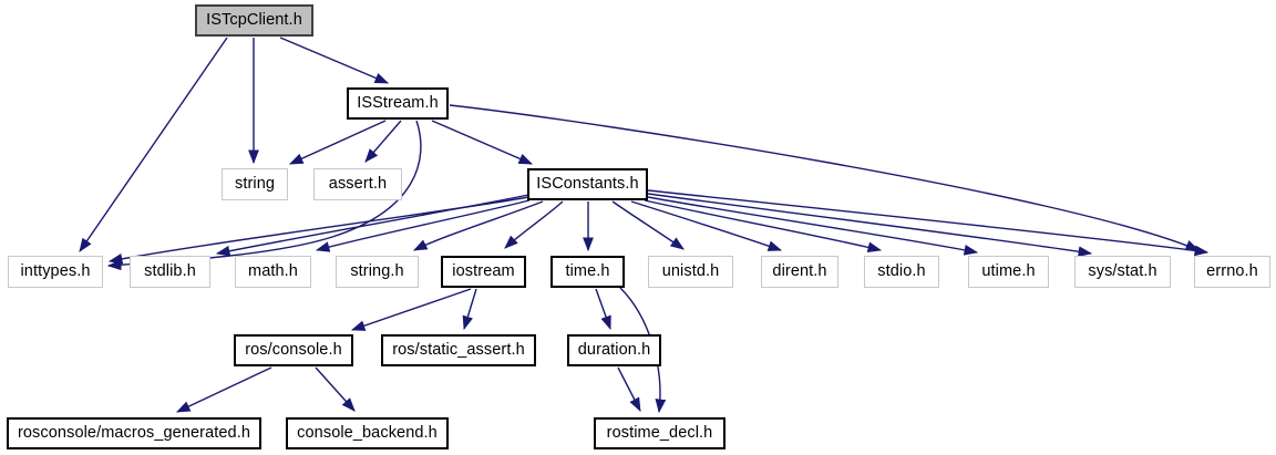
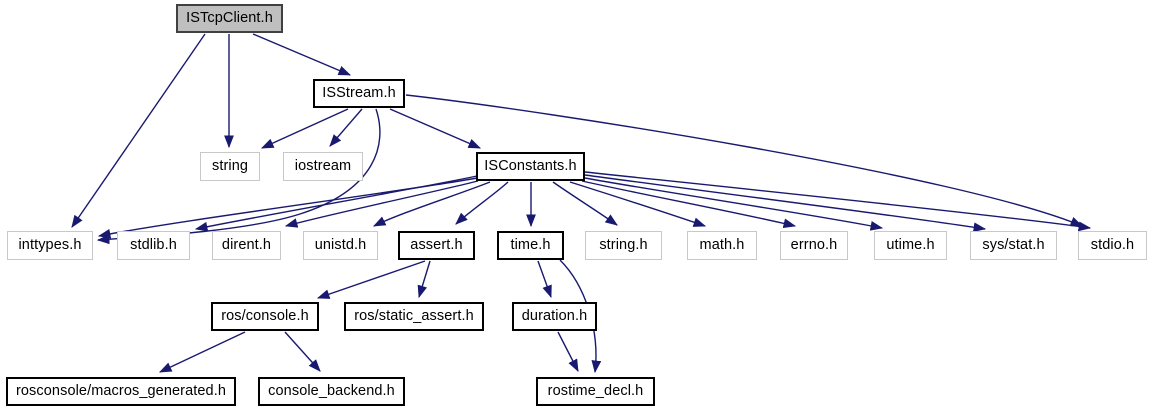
  ISTcpClient.h
  ISStream.h
  string
- assert.h
+ iostream
  ISConstants.h
  inttypes.h
  stdlib.h
- math.h
+ dirent.h
- string.h
+ unistd.h
- iostream
+ assert.h
  time.h
- unistd.h
+ string.h
- dirent.h
+ math.h
- stdio.h
+ errno.h
  utime.h
  sys/stat.h
- errno.h
+ stdio.h
  ros/console.h
  ros/static_assert.h
  duration.h
  rosconsole/macros_generated.h
  console_backend.h
  rostime_decl.h
